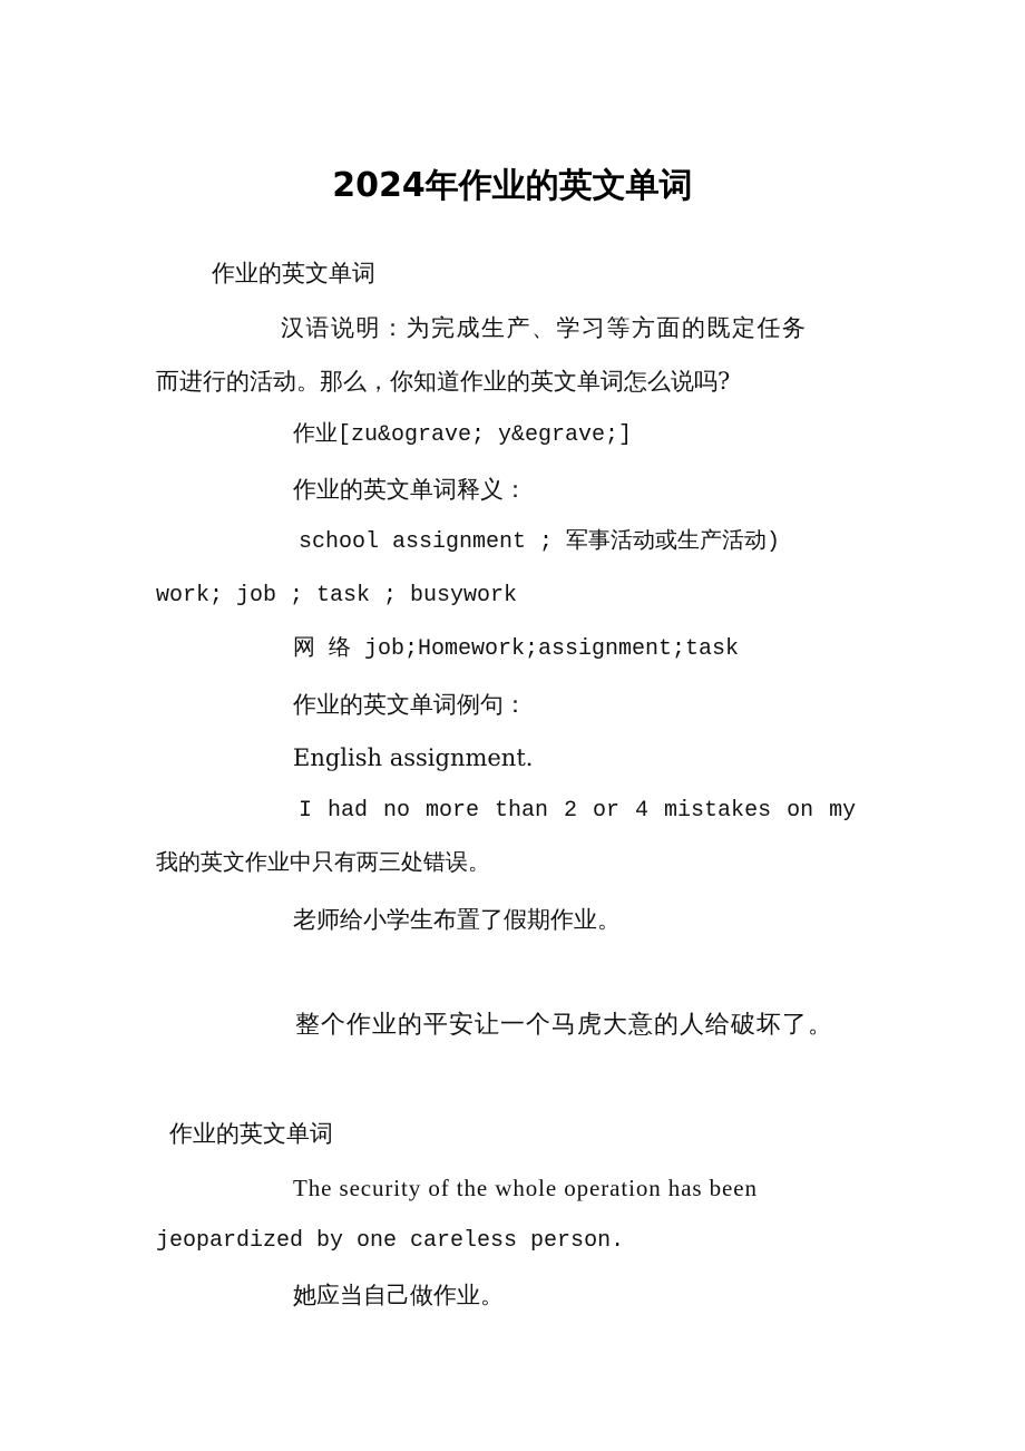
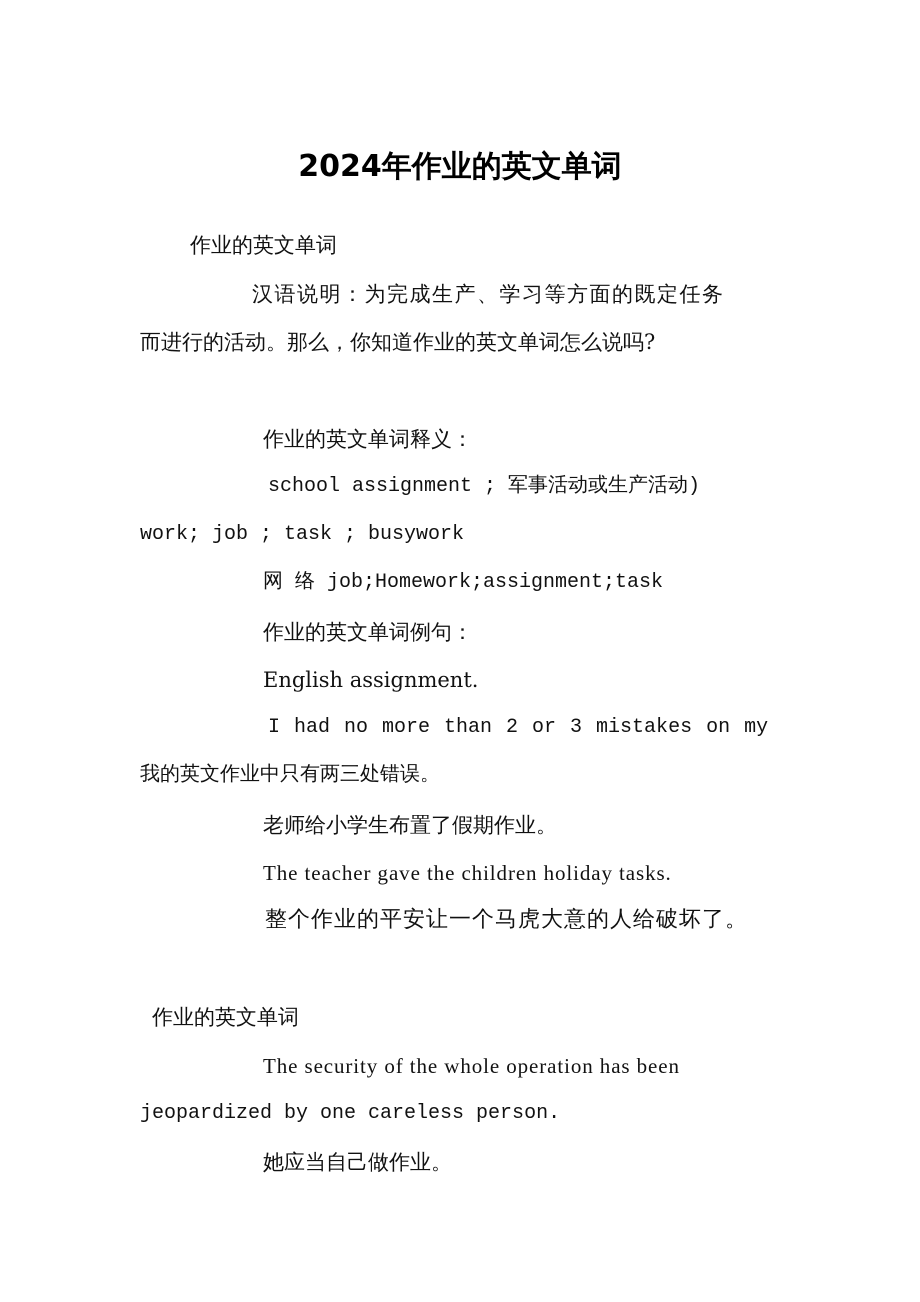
  2024年作业的英文单词
  作业的英文单词
  汉语说明：为完成生产、学习等方面的既定任务
  而进行的活动。那么，你知道作业的英文单词怎么说吗?
- 作业[zu&ograve; y&egrave;]
  作业的英文单词释义：
  school assignment ; 军事活动或生产活动)
  work; job ; task ; busywork
  网 络 job;Homework;assignment;task
  作业的英文单词例句：
  English assignment.
- I had no more than 2 or 4 mistakes on my
+ I had no more than 2 or 3 mistakes on my
  我的英文作业中只有两三处错误。
  老师给小学生布置了假期作业。
+ The teacher gave the children holiday tasks.
  整个作业的平安让一个马虎大意的人给破坏了。
  作业的英文单词
  The security of the whole operation has been
  jeopardized by one careless person.
  她应当自己做作业。
